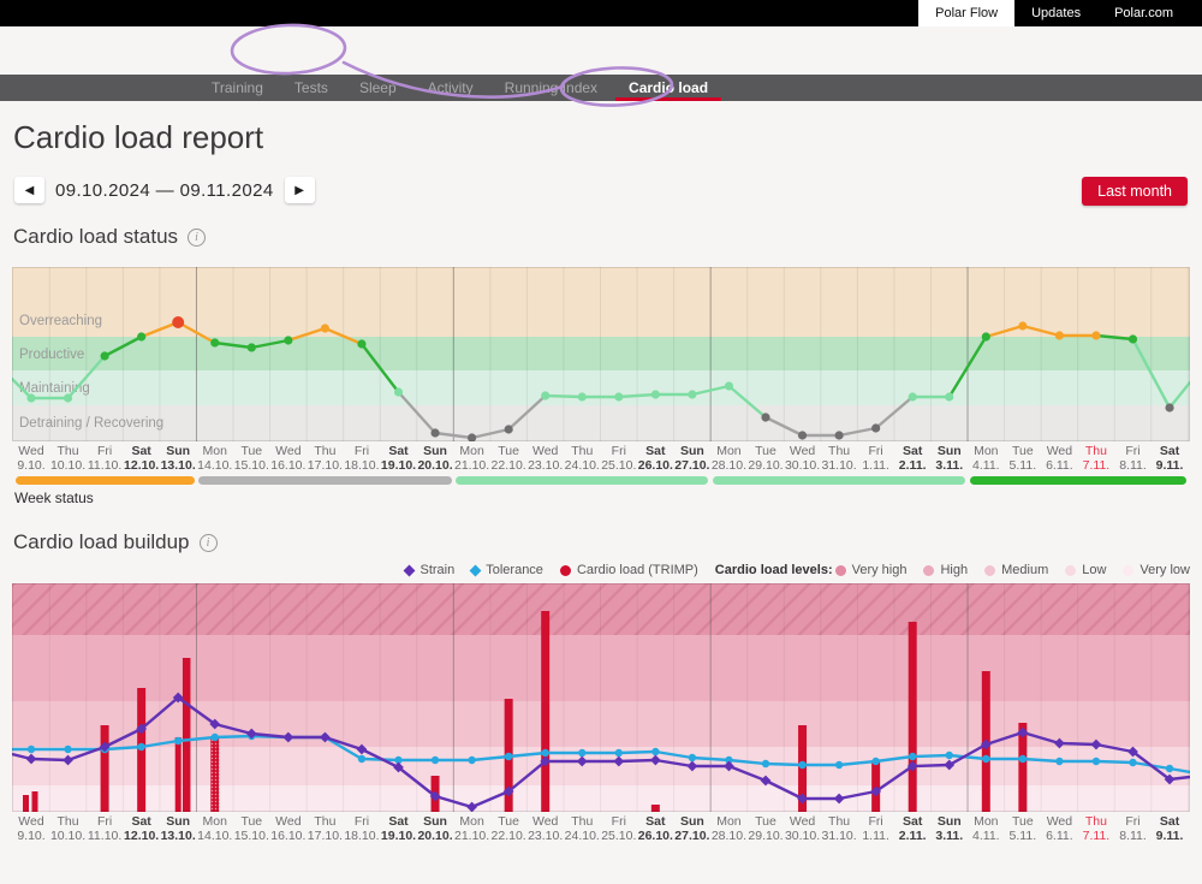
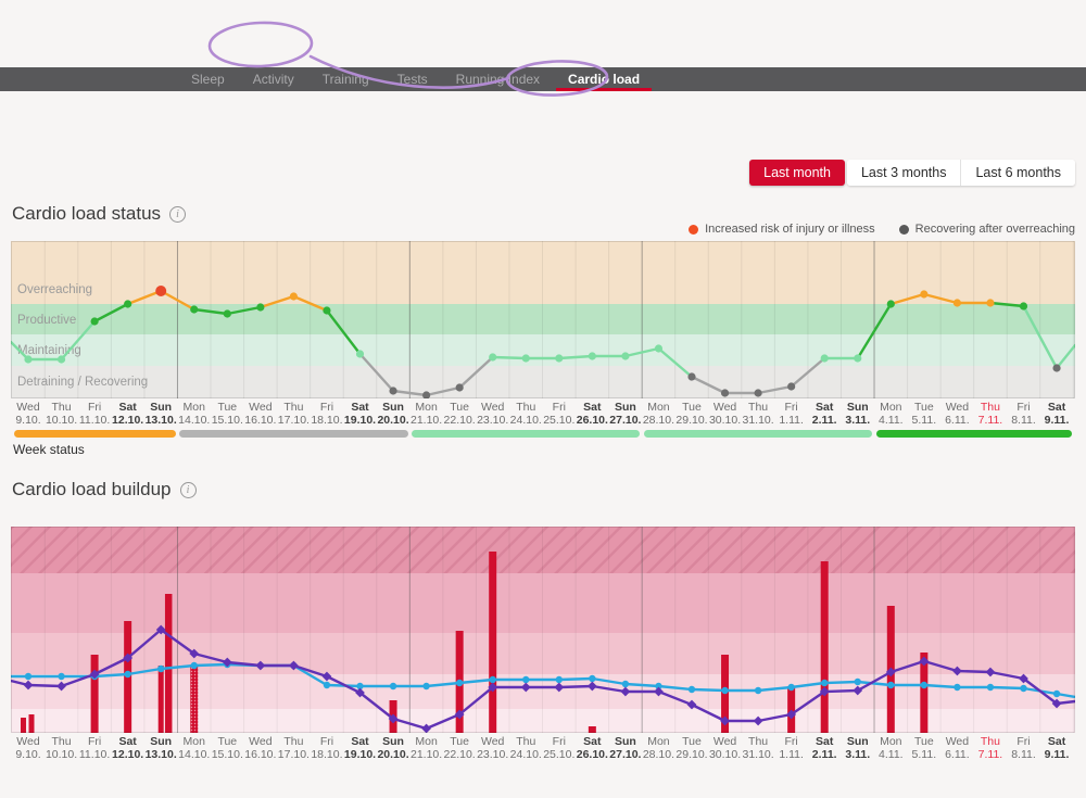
- Polar Flow
- Updates
- Polar.com
- Training
+ Sleep
- Tests
+ Activity
- Sleep
+ Training
- Activity
+ Tests
  Runnin Index
  Cardi load
- Cardio load report
- ◀
- 09.10.2024 — 09.11.2024
- ▶
  Last month
+ Last 3 months
+ Last 6 months
  Cardio load status
  i
+ Increased risk of injury or illness
+ Recovering after overreaching
  Overreaching
  Productive
  Maintainin
  Detrining / Recoverin
  Wed
  9.10.
  Thu
  10.10.
  Fri
  11.10.
  Sat
  12.10.
  Sun
  13.10.
  Mon
  14.10.
  Tue
  15.10.
  Wed
  16.10.
  Thu
  17.10.
  Fri
  18.10.
  Sat
  19.10.
  Sun
  20.10.
  Mon
  21.10.
  Tue
  22.10.
  Wed
  23.10.
  Thu
  24.10.
  Fri
  25.10.
  Sat
  26.10.
  Sun
  27.10.
  Mon
  28.10.
  Tue
  29.10.
  Wed
  30.10.
  Thu
  31.10.
  Fri
  1.11.
  Sat
  2.11.
  Sun
  3.11.
  Mon
  4.11.
  Tue
  5.11.
  Wed
  6.11.
  Thu
  7.11.
  Fri
  8.11.
  Sat
  9.11.
  Week status
  Cardio load buildup
  i
- Strain
- Tolerance
- Cardio load (TRIMP)
- Cardio load levels:
- Very high
- High
- Medium
- Low
- Very low
  Wed
  9.10.
  Thu
  10.10.
  Fri
  11.10.
  Sat
  12.10.
  Sun
  13.10.
  Mon
  14.10.
  Tue
  15.10.
  Wed
  16.10.
  Thu
  17.10.
  Fri
  18.10.
  Sat
  19.10.
  Sun
  20.10.
  Mon
  21.10.
  Tue
  22.10.
  Wed
  23.10.
  Thu
  24.10.
  Fri
  25.10.
  Sat
  26.10.
  Sun
  27.10.
  Mon
  28.10.
  Tue
  29.10.
  Wed
  30.10.
  Thu
  31.10.
  Fri
  1.11.
  Sat
  2.11.
  Sun
  3.11.
  Mon
  4.11.
  Tue
  5.11.
  Wed
  6.11.
  Thu
  7.11.
  Fri
  8.11.
  Sat
  9.11.
